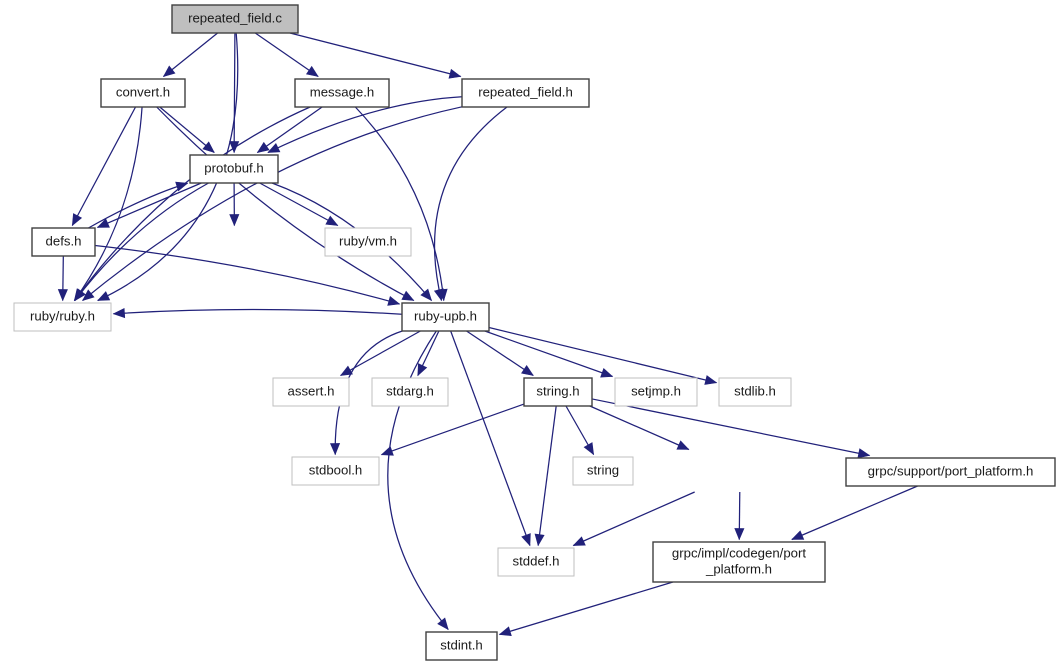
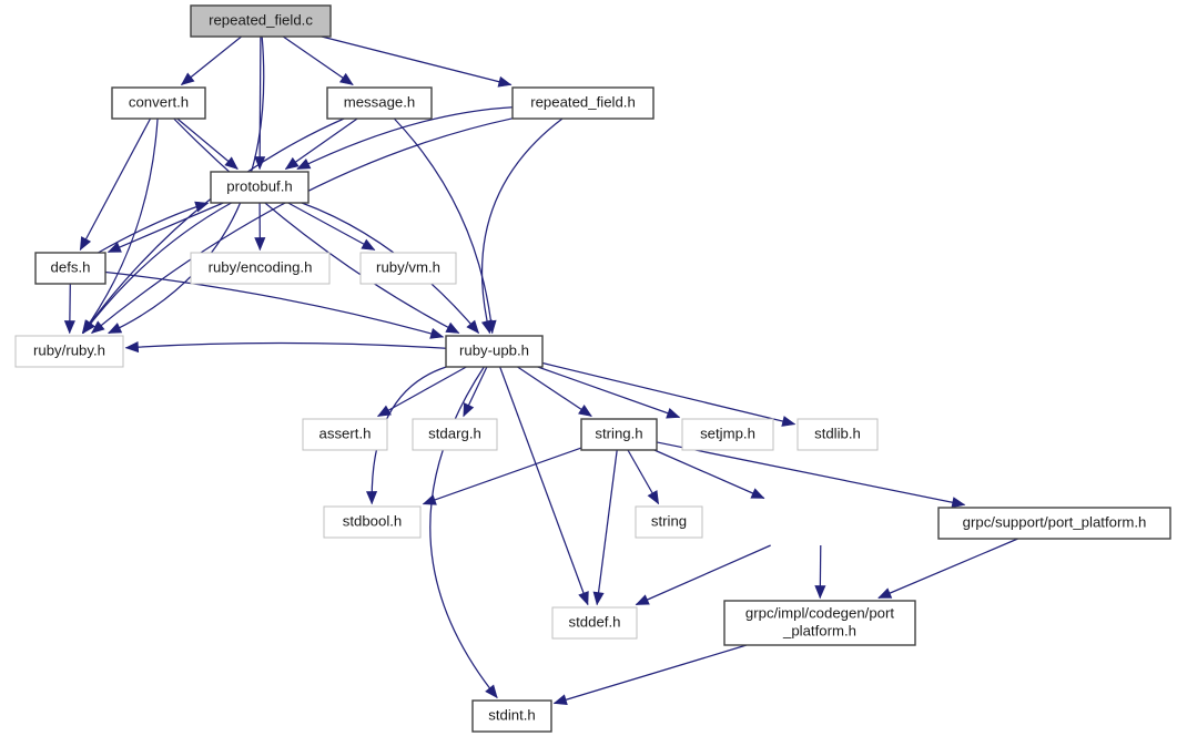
  repeated_field.c
  convert.h
  message.h
  repeated_field.h
  protobuf.h
  defs.h
+ ruby/encoding.h
  ruby/vm.h
  ruby/ruby.h
  ruby-upb.h
  assert.h
  stdarg.h
  string.h
  setjmp.h
  stdlib.h
  stdbool.h
  string
  grpc/support/port_platform.h
  stddef.h
  grpc/impl/codegen/port
  _platform.h
  stdint.h
